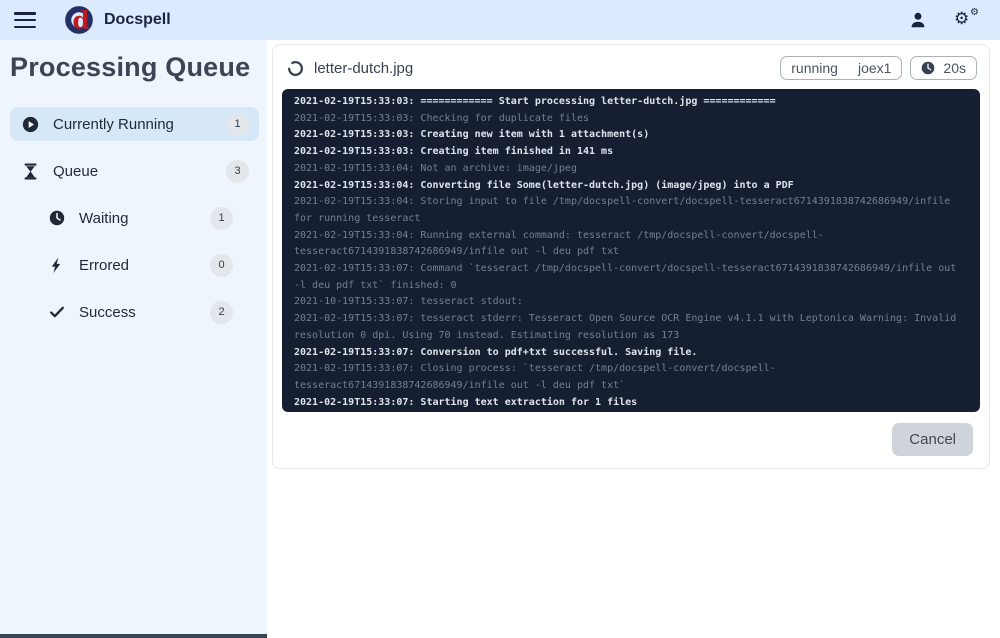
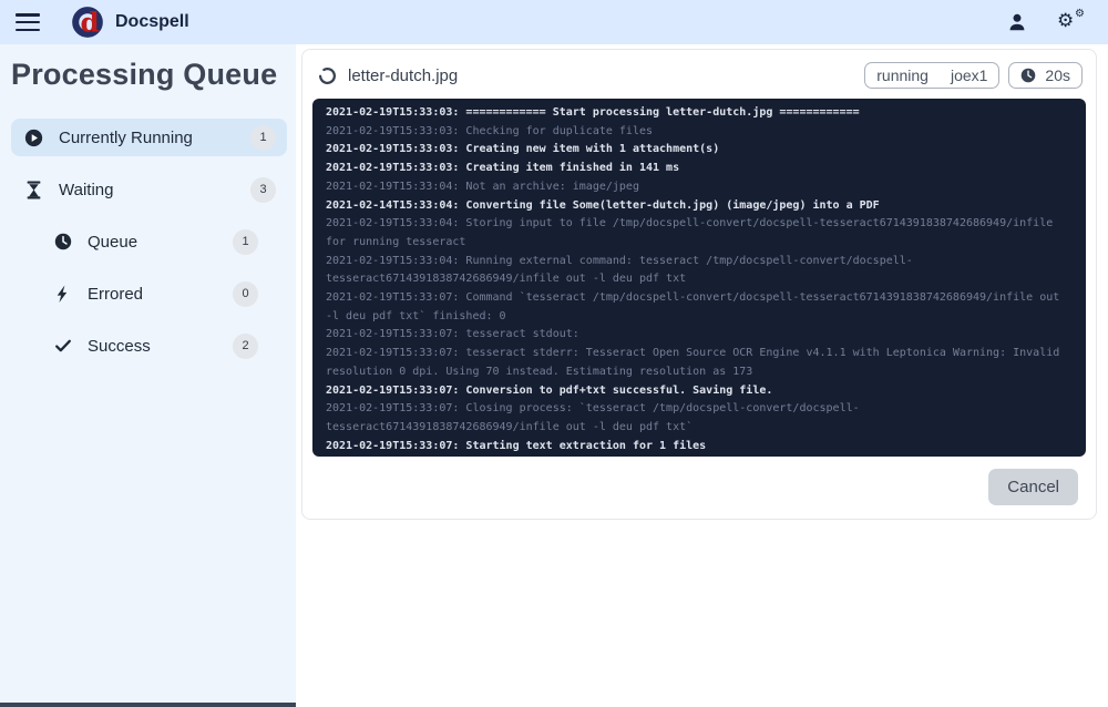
  d
  Docspell
  ⚙
  ⚙
  Processing Queue
  Currently Running
  1
- Queue
+ Waiting
  3
- Waiting
+ Queue
  1
  Errored
  0
  Success
  2
  letter-dutch.jpg
  running
  joex1
  20s
  2021-02-19T15:33:03: ============ Start processing letter-dutch.jpg ============
  2021-02-19T15:33:03: Checking for duplicate files
  2021-02-19T15:33:03: Creating new item with 1 attachment(s)
  2021-02-19T15:33:03: Creating item finished in 141 ms
  2021-02-19T15:33:04: Not an archive: image/jpeg
- 2021-02-19T15:33:04: Converting file Some(letter-dutch.jpg) (image/jpeg) into a PDF
+ 2021-02-14T15:33:04: Converting file Some(letter-dutch.jpg) (image/jpeg) into a PDF
  2021-02-19T15:33:04: Storing input to file /tmp/docspell-convert/docspell-tesseract6714391838742686949/infile for running tesseract
  2021-02-19T15:33:04: Running external command: tesseract /tmp/docspell-convert/docspell-tesseract6714391838742686949/infile out -l deu pdf txt
  2021-02-19T15:33:07: Command `tesseract /tmp/docspell-convert/docspell-tesseract6714391838742686949/infile out -l deu pdf txt` finished: 0
- 2021-10-19T15:33:07: tesseract stdout:
+ 2021-02-19T15:33:07: tesseract stdout:
  2021-02-19T15:33:07: tesseract stderr: Tesseract Open Source OCR Engine v4.1.1 with Leptonica Warning: Invalid resolution 0 dpi. Using 70 instead. Estimating resolution as 173
  2021-02-19T15:33:07: Conversion to pdf+txt successful. Saving file.
  2021-02-19T15:33:07: Closing process: `tesseract /tmp/docspell-convert/docspell-tesseract6714391838742686949/infile out -l deu pdf txt`
  2021-02-19T15:33:07: Starting text extraction for 1 files
  Cancel
